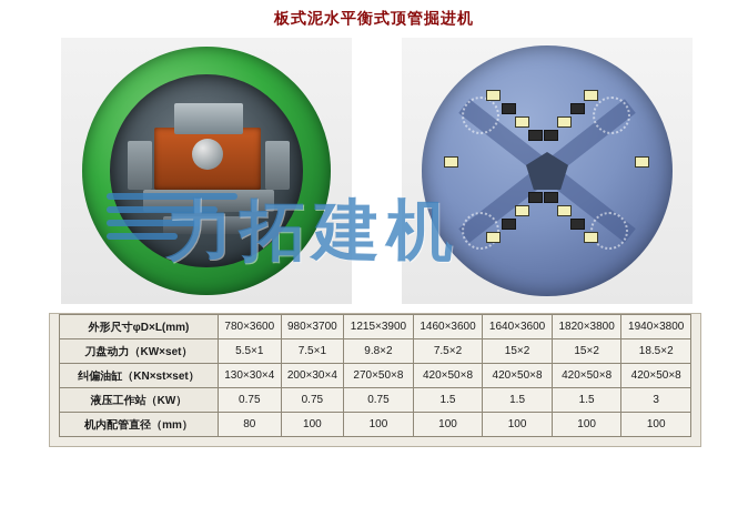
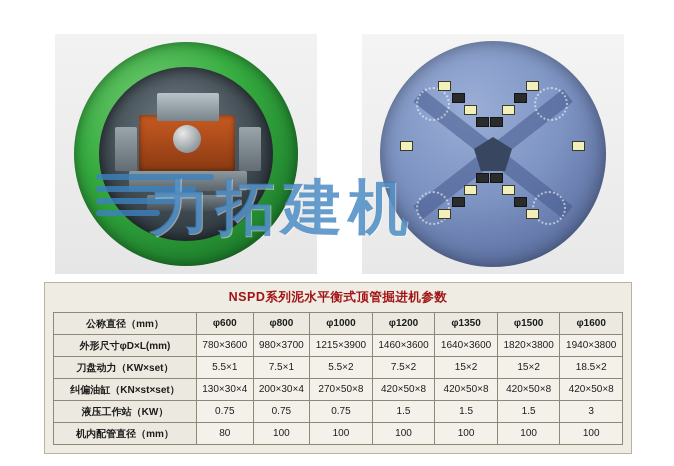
- 板式泥水平衡式顶管掘进机
  力拓建机
+ NSPD系列泥水平衡式顶管掘进机参数
+ 公称直径（mm）	φ600	φ800	φ1000	φ1200	φ1350	φ1500	φ1600
  外形尺寸φD×L(mm)	780×3600	980×3700	1215×3900	1460×3600	1640×3600	1820×3800	1940×3800
- 刀盘动力（KW×set）	5.5×1	7.5×1	9.8×2	7.5×2	15×2	15×2	18.5×2
+ 刀盘动力（KW×set）	5.5×1	7.5×1	5.5×2	7.5×2	15×2	15×2	18.5×2
  纠偏油缸（KN×st×set）	130×30×4	200×30×4	270×50×8	420×50×8	420×50×8	420×50×8	420×50×8
  液压工作站（KW）	0.75	0.75	0.75	1.5	1.5	1.5	3
  机内配管直径（mm）	80	100	100	100	100	100	100
